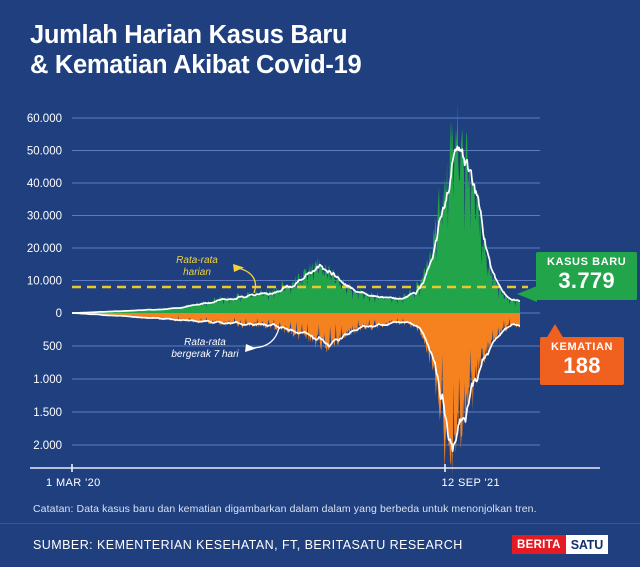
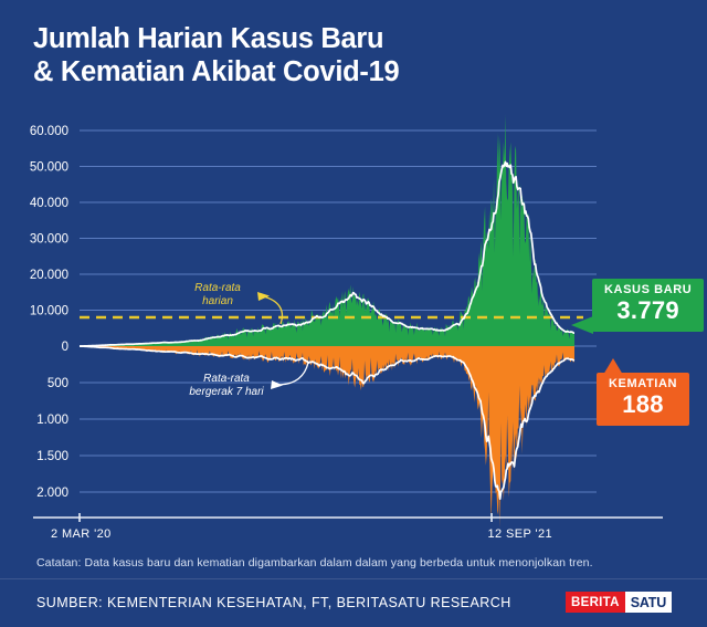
  Jumlah Harian Kasus Baru
  & Kematian Akibat Covid-19
  60.000
  50.000
  40.000
  30.000
  20.000
  10.000
  0
  500
  1.000
  1.500
  2.000
- 1 MAR '20
+ 2 MAR '20
  12 SEP '21
  Rata-rata
  harian
  Rata-rata
  bergerak 7 hari
  KASUS BARU
  3.779
  KEMATIAN
  188
  Catatan: Data kasus baru dan kematian digambarkan dalam dalam yang berbeda untuk menonjolkan tren.
  SUMBER: KEMENTERIAN KESEHATAN, FT, BERITASATU RESEARCH
  BERITA
  SATU
